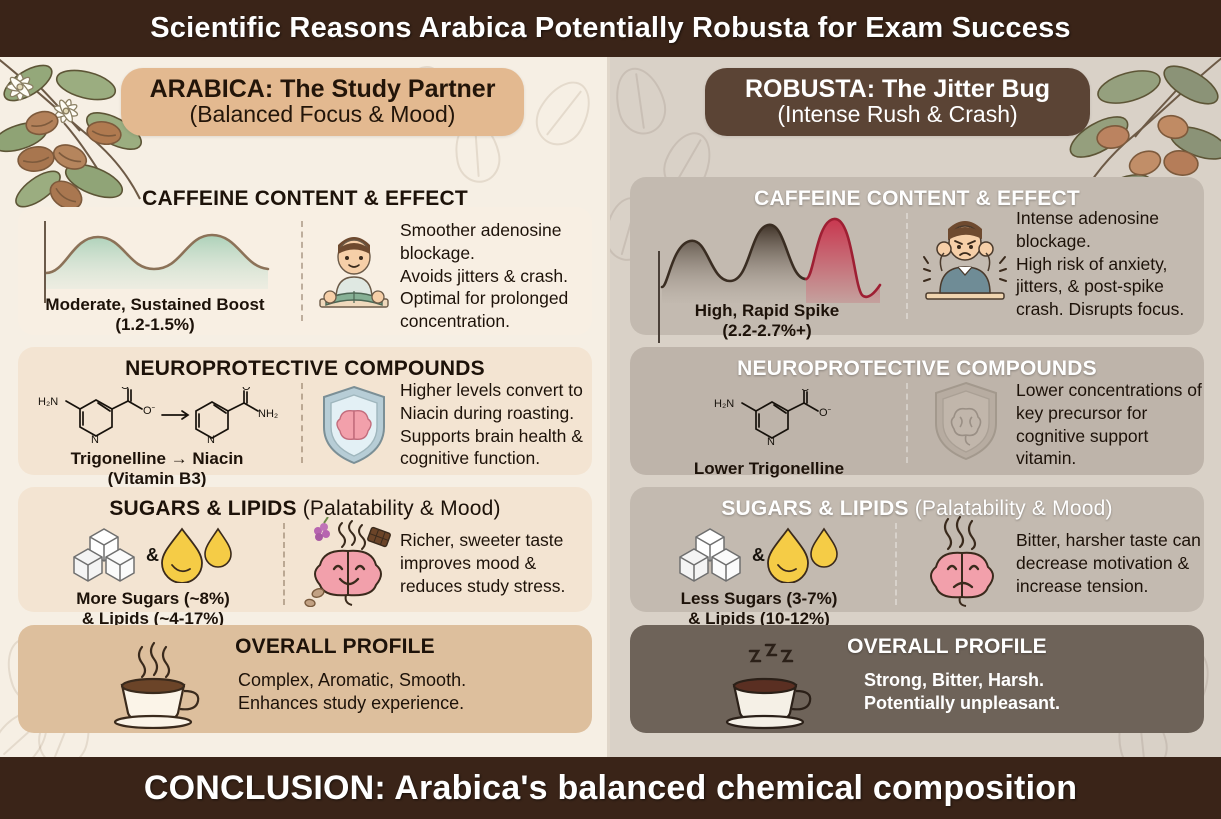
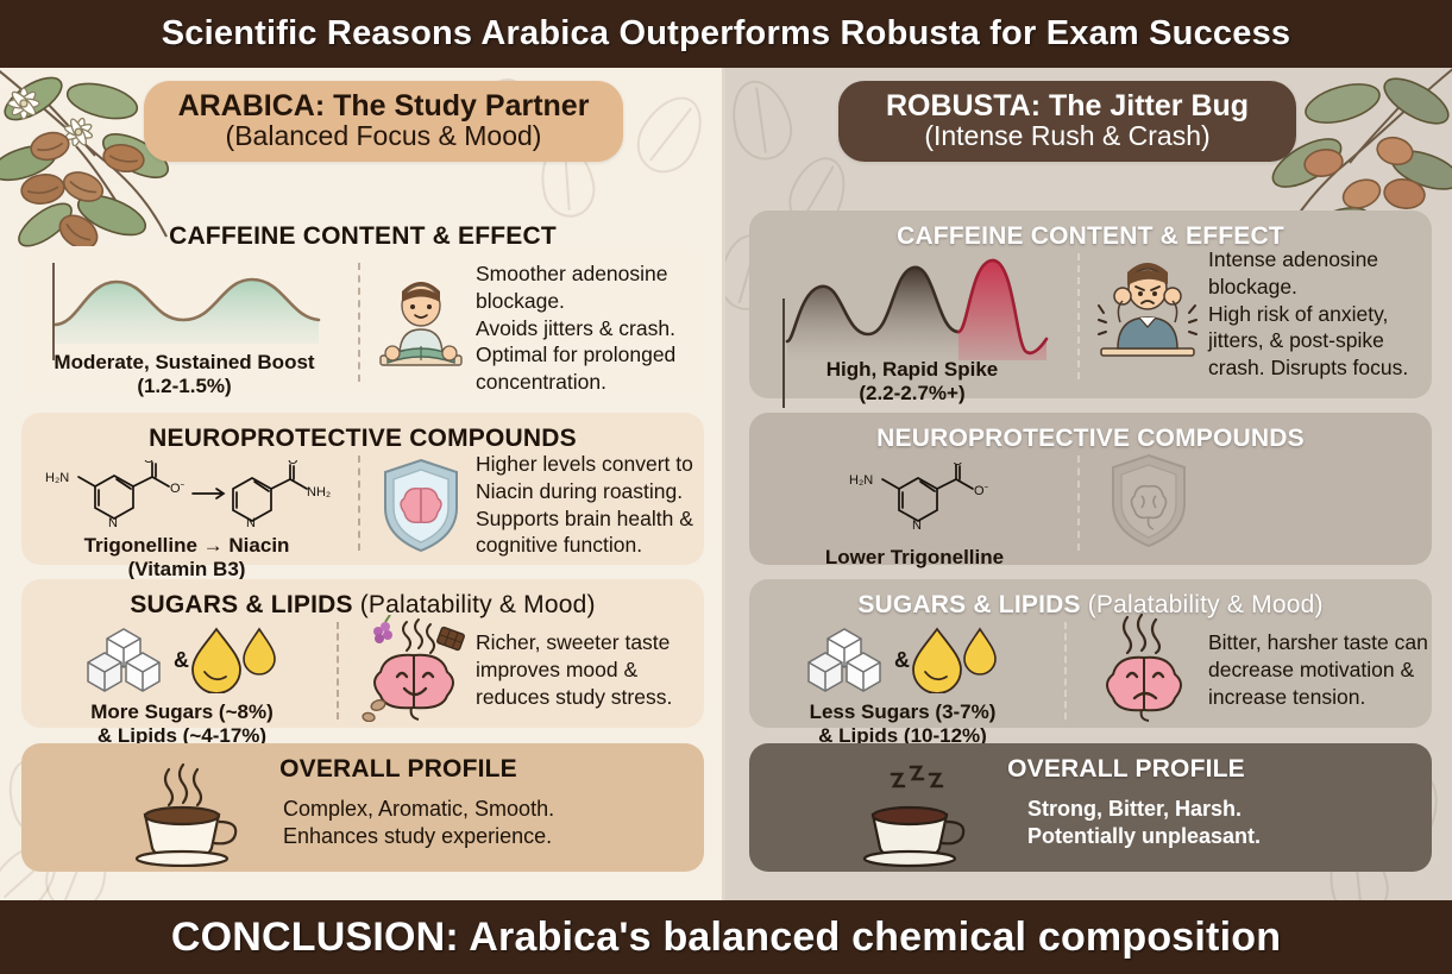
- Scientific Reasons Arabica Potentially Robusta for Exam Success
+ Scientific Reasons Arabica Outperforms Robusta for Exam Success
  ARABICA: The Study Partner
  (Balanced Focus & Mood)
  CAFFEINE CONTENT & EFFECT
  Moderate, Sustained Boost
  (1.2-1.5%)
  Smoother adenosine
  blockage.
  Avoids jitters & crash.
  Optimal for prolonged
  concentration.
  NEUROPROTECTIVE COMPOUNDS
  H₂N
  O⁻
  N
  O
  NH₂
  N
  Trigonelline → Niacin
  (Vitamin B3)
  Higher levels convert to
  Niacin during roasting.
  Supports brain health &
  cognitive function.
  SUGARS & LIPIDS (Palatability & Mood)
  &
  More Sugars (~8%)
  & Lipids (~4-17%)
  Richer, sweeter taste
  improves mood &
  reduces study stress.
  OVERALL PROFILE
  Complex, Aromatic, Smooth.
  Enhances study experience.
  ROBUSTA: The Jitter Bug
  (Intense Rush & Crash)
  CAFFEINE CONTENT & EFFECT
  High, Rapid Spike
  (2.2-2.7%+)
  Intense adenosine
  blockage.
  High risk of anxiety,
  jitters, & post-spike
  crash. Disrupts focus.
  NEUROPROTECTIVE COMPOUNDS
  H₂N
  O⁻
  N
  Lower Trigonelline
- Lower concentrations of
- key precursor for
- cognitive support
- vitamin.
  SUGARS & LIPIDS (Palatability & Mood)
  &
  Less Sugars (3-7%)
  & Lipids (10-12%)
  Bitter, harsher taste can
  decrease motivation &
  increase tension.
  OVERALL PROFILE
  Strong, Bitter, Harsh.
  Potentially unpleasant.
  CONCLUSION: Arabica's balanced chemical composition
